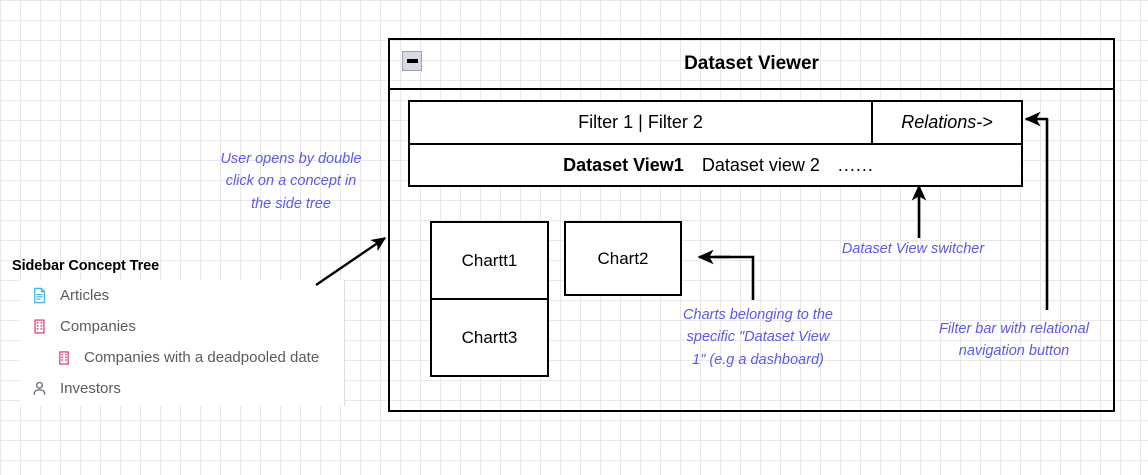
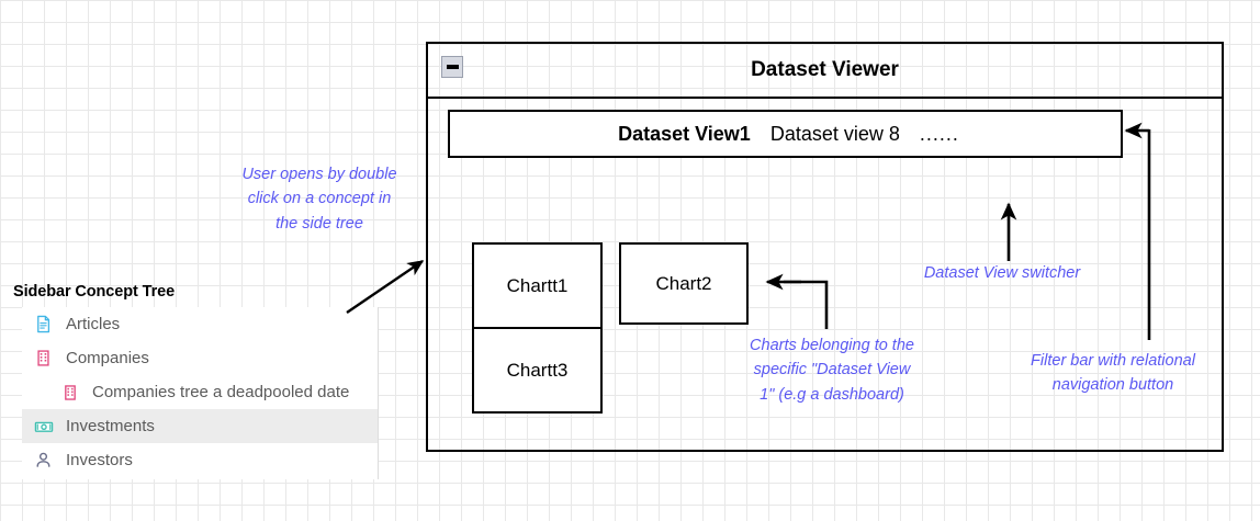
  Sidebar Concept Tree
  Articles
  Companies
- Companies with a deadpooled date
+ Companies tree a deadpooled date
+ Investments
  Investors
  Dataset Viewer
- Filter 1 | Filter 2
- Relations->
  Dataset View1
- Dataset view 2
+ Dataset view 8
  ......
  Chartt1
  Chartt3
  Chart2
  User opens by double
  click on a concept in
  the side tree
  Dataset View switcher
  Charts belonging to the
  specific "Dataset View
  1" (e.g a dashboard)
  Filter bar with relational
  navigation button
